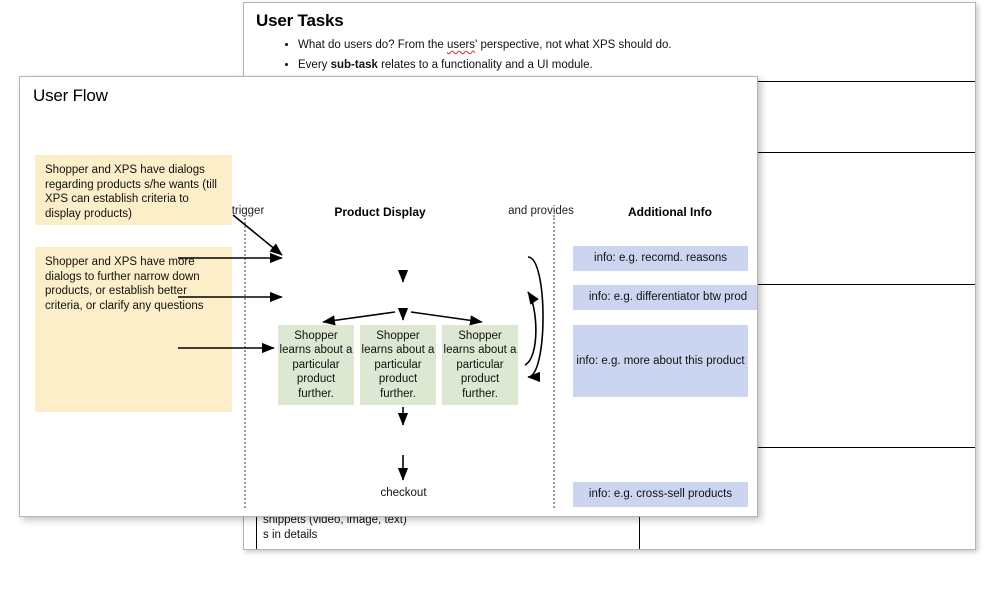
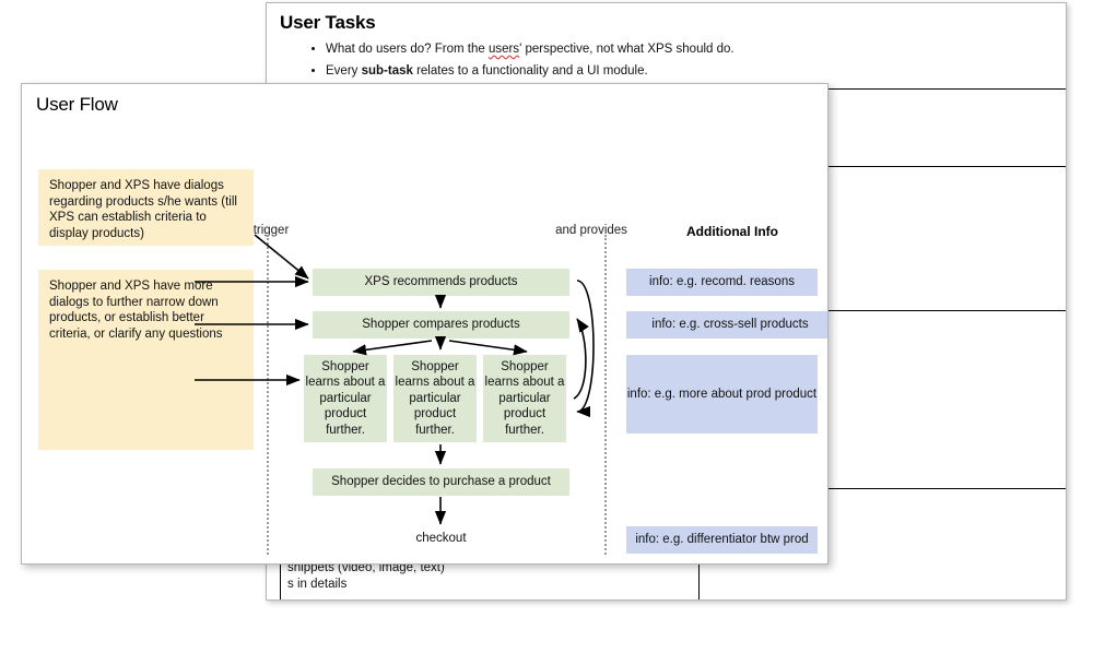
  User Tasks
  What do users do? From the users' perspective, not what XPS should do.
  Every sub-task relates to a functionality and a UI module.
  User Flow
  trigger
- Product Display
  and provides
  Additional Info
  Shopper and XPS have dialogs regarding products s/he wants (till XPS can establish criteria to display products)
  Shopper and XPS have more dialogs to further narrow down products, or establish better criteria, or clarify any questions
+ XPS recommends products
+ Shopper compares products
  Shopper learns about a particular product further.
  Shopper learns about a particular product further.
  Shopper learns about a particular product further.
+ Shopper decides to purchase a product
  checkout
  info: e.g. recomd. reasons
- info: e.g. differentiator btw prod
+ info: e.g. cross-sell products
- info: e.g. more about this product
+ info: e.g. more about prod product
- info: e.g. cross-sell products
+ info: e.g. differentiator btw prod
